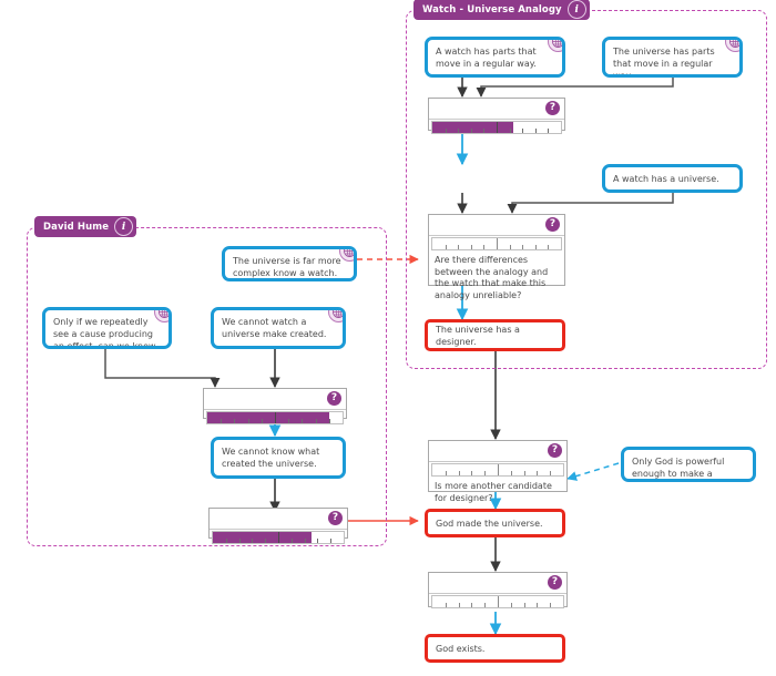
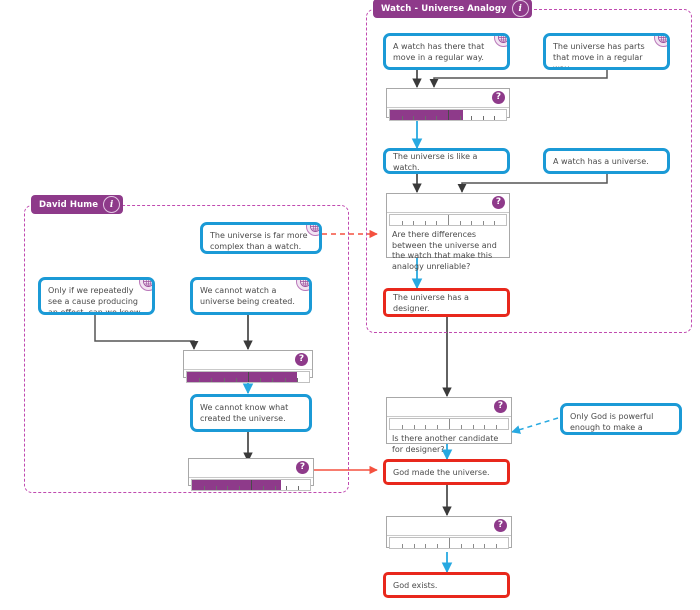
  Watch - Universe Analogy
  i
  David Hume
  i
- A watch has parts that move in a regular way.
+ A watch has there that move in a regular way.
  The universe has parts that move in a regular
+ The universe is like a watch.
  A watch has a universe.
  The universe has a designer.
- The universe is far more complex know a watch.
+ The universe is far more complex than a watch.
- We cannot watch a universe make created.
+ We cannot watch a universe being created.
  We cannot know what created the universe.
  Only God is powerful enough to make a
  God made the universe.
  God exists.
  ?
  ?
- Are there differences between the analogy and the watch that make this analogy unreliable?
+ Are there differences between the universe and the watch that make this analogy unreliable?
  ?
  ?
  ?
- Is more another candidate for designer?
+ Is there another candidate for designer?
  ?
